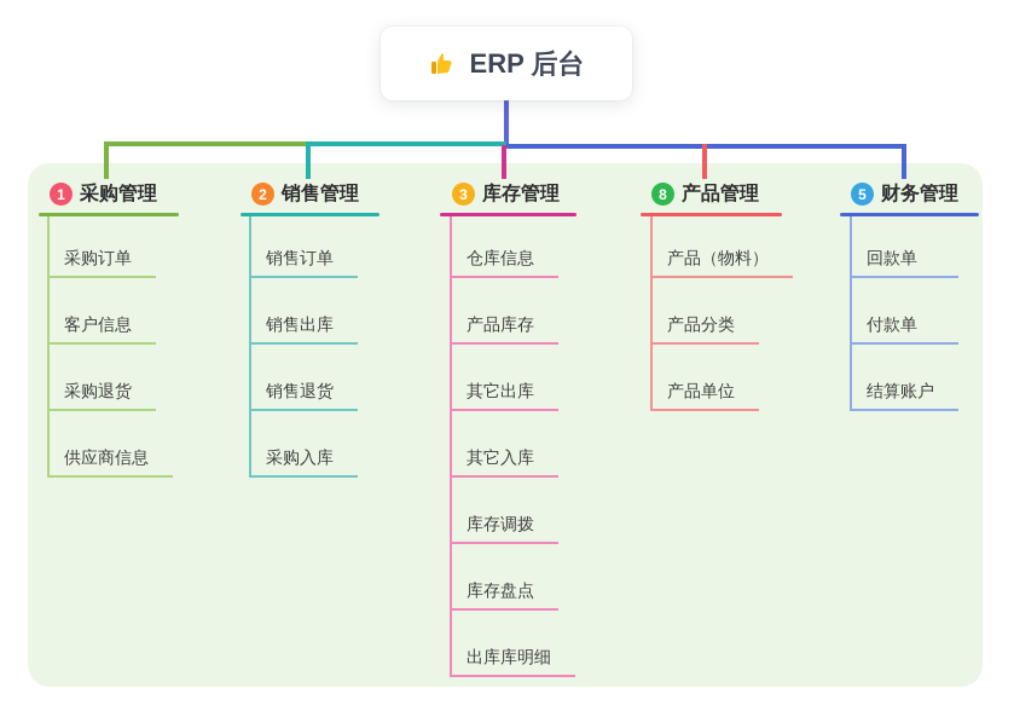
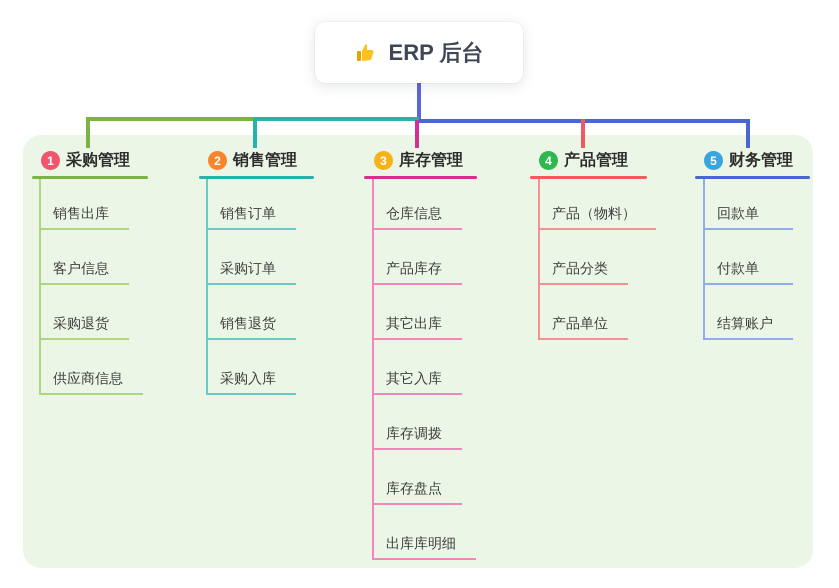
  ERP 后台
  1
  采购管理
  2
  销售管理
  3
  库存管理
- 8
+ 4
  产品管理
  5
  财务管理
- 采购订单
+ 销售出库
  客户信息
  采购退货
  供应商信息
  销售订单
- 销售出库
+ 采购订单
  销售退货
  采购入库
  仓库信息
  产品库存
  其它出库
  其它入库
  库存调拨
  库存盘点
  出库库明细
  产品（物料）
  产品分类
  产品单位
  回款单
  付款单
  结算账户
